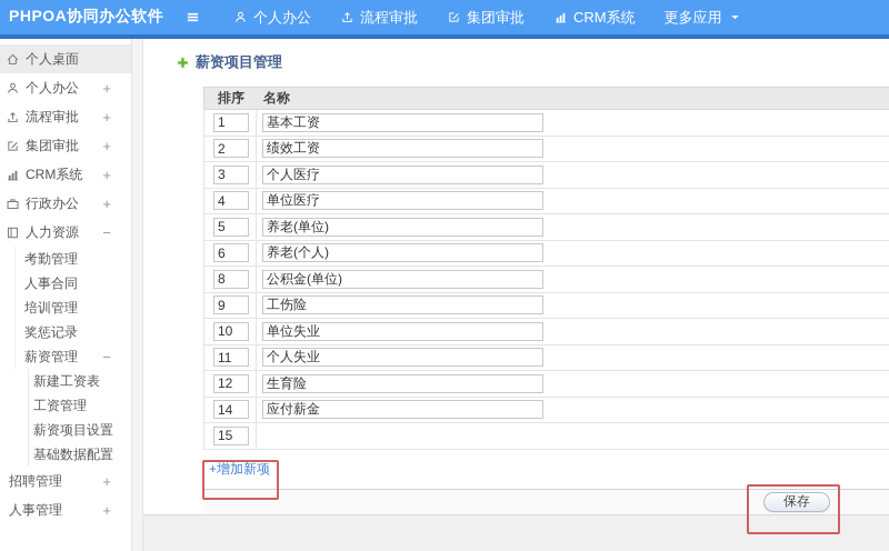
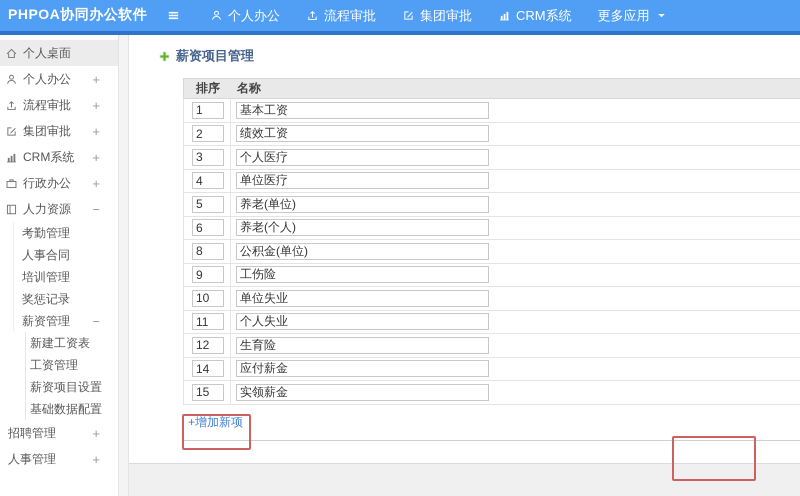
  PHPOA协同办公软件
  个人办公
  流程审批
  集团审批
  CRM系统
  更多应用
  个人桌面
  个人办公
  +
  流程审批
  +
  集团审批
  +
  CRM系统
  +
  行政办公
  +
  人力资源
  −
  考勤管理
  人事合同
  培训管理
  奖惩记录
  薪资管理
  −
  新建工资表
  工资管理
  薪资项目设置
  基础数据配置
  招聘管理
  +
  人事管理
  +
  薪资项目管理
  排序
  名称
  1
  基本工资
  2
  绩效工资
  3
  个人医疗
  4
  单位医疗
  5
  养老(单位)
  6
  养老(个人)
  8
  公积金(单位)
  9
  工伤险
  10
  单位失业
  11
  个人失业
  12
  生育险
  14
  应付薪金
  15
+ 实领薪金
  +增加新项
- 保存
